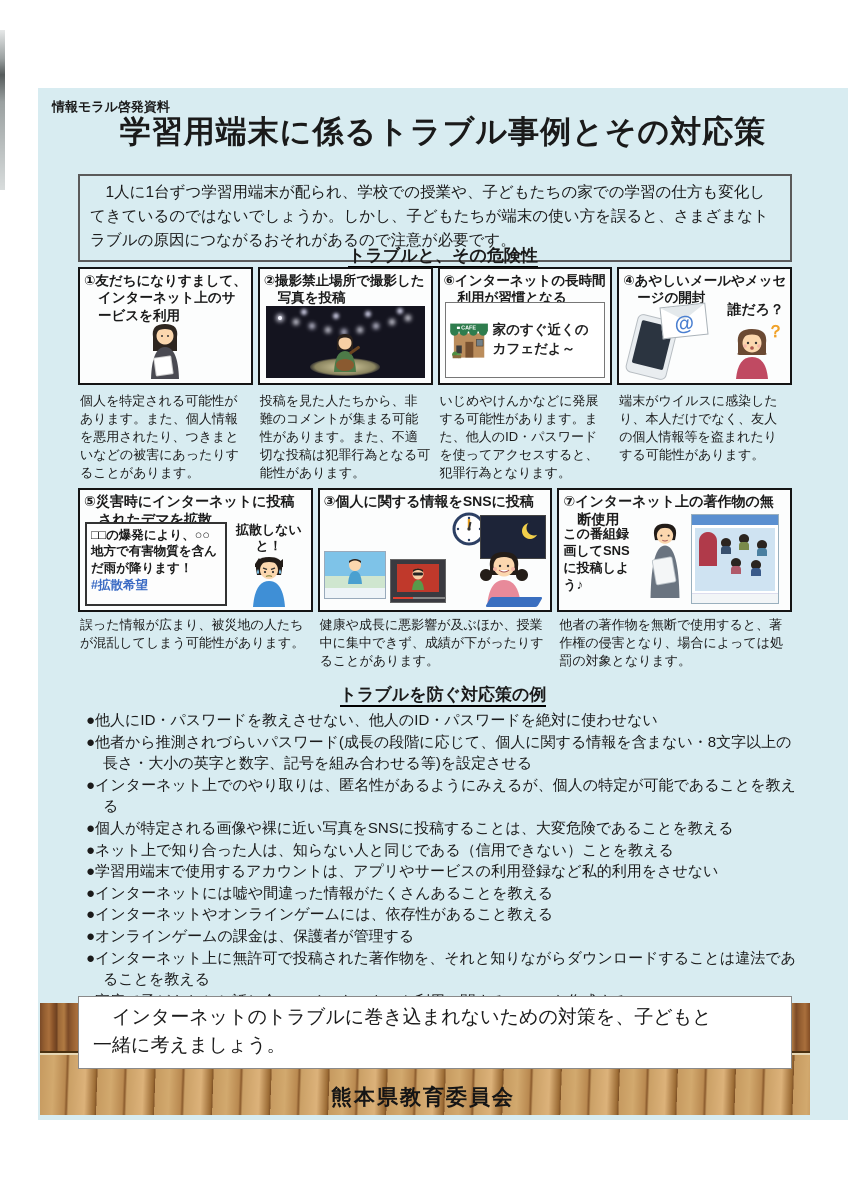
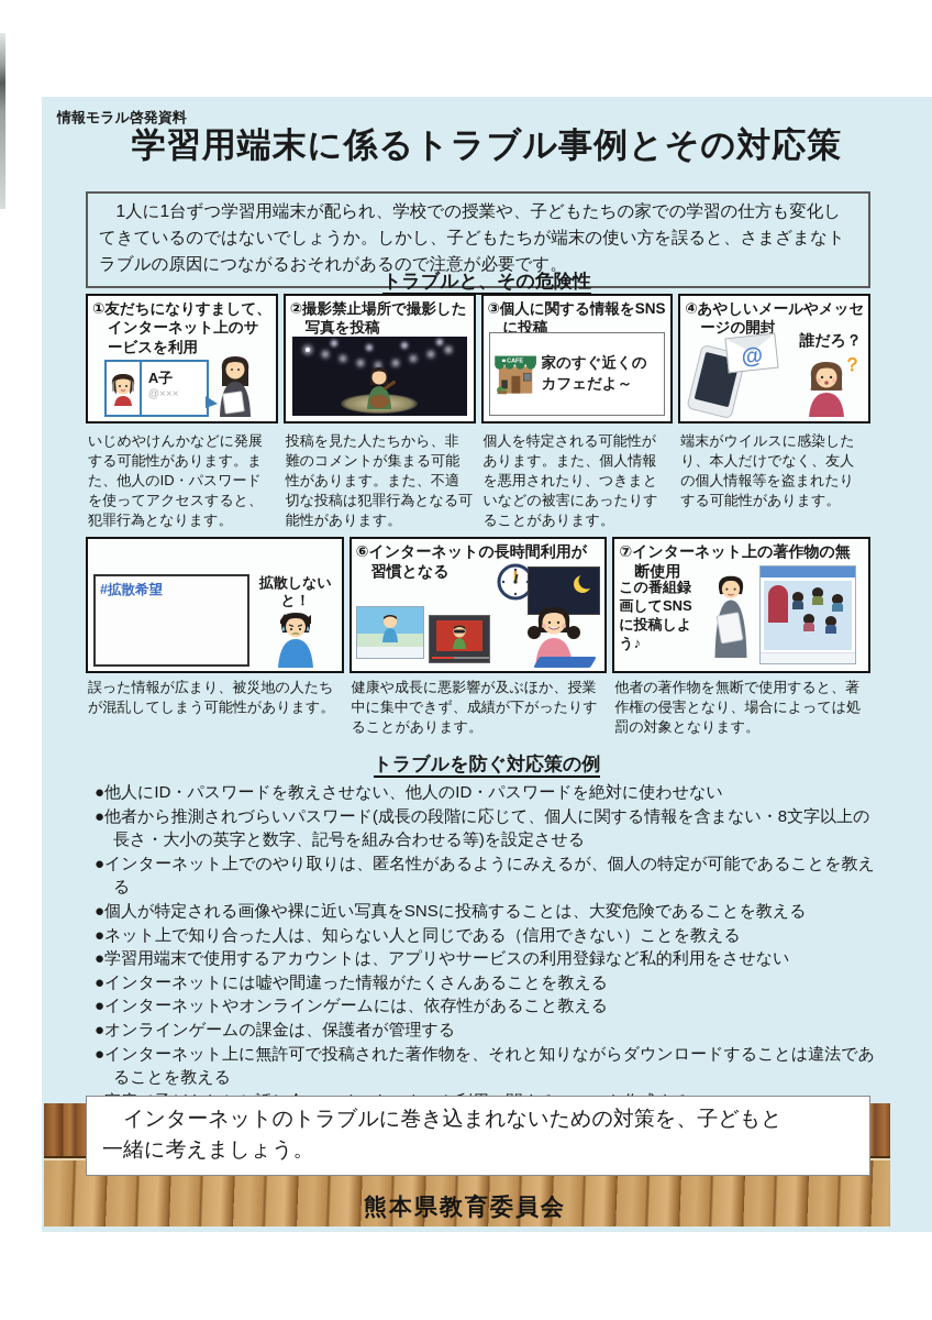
  情報モラル啓発資料
  学習用端末に係るトラブル事例とその対応策
  1人に1台ずつ学習用端末が配られ、学校での授業や、子どもたちの家での学習の仕方も変化してきているのではないでしょうか。しかし、子どもたちが端末の使い方を誤ると、さまざまなトラブルの原因につながるおそれがあるので注意が必要です。
  トラブルと、その危険性
  ①友だちになりすまして、インターネット上のサービスを利用
+ A子
+ @×××
  ②撮影禁止場所で撮影した写真を投稿
- ⑥インターネットの長時間利用が習慣となる
+ ③個人に関する情報をSNSに投稿
  家のすぐ近くのカフェだよ～
  ④あやしいメールやメッセージの開封
  誰だろ？
  ？
- 個人を特定される可能性があります。また、個人情報を悪用されたり、つきまといなどの被害にあったりすることがあります。
+ いじめやけんかなどに発展する可能性があります。また、他人のID・パスワードを使ってアクセスすると、犯罪行為となります。
  投稿を見た人たちから、非難のコメントが集まる可能性があります。また、不適切な投稿は犯罪行為となる可能性があります。
- いじめやけんかなどに発展する可能性があります。また、他人のID・パスワードを使ってアクセスすると、犯罪行為となります。
+ 個人を特定される可能性があります。また、個人情報を悪用されたり、つきまといなどの被害にあったりすることがあります。
  端末がウイルスに感染したり、本人だけでなく、友人の個人情報等を盗まれたりする可能性があります。
- ⑤災害時にインターネットに投稿されたデマを拡散
- □□の爆発により、○○地方で有害物質を含んだ雨が降ります！
  #拡散希望
  拡散しないと！
- ③個人に関する情報をSNSに投稿
+ ⑥インターネットの長時間利用が習慣となる
  ⑦インターネット上の著作物の無断使用
  この番組録画してSNSに投稿しよう♪
  誤った情報が広まり、被災地の人たちが混乱してしまう可能性があります。
  健康や成長に悪影響が及ぶほか、授業中に集中できず、成績が下がったりすることがあります。
  他者の著作物を無断で使用すると、著作権の侵害となり、場合によっては処罰の対象となります。
  トラブルを防ぐ対応策の例
  ●他人にID・パスワードを教えさせない、他人のID・パスワードを絶対に使わせない
  ●他者から推測されづらいパスワード(成長の段階に応じて、個人に関する情報を含まない・8文字以上の長さ・大小の英字と数字、記号を組み合わせる等)を設定させる
  ●インターネット上でのやり取りは、匿名性があるようにみえるが、個人の特定が可能であることを教える
  ●個人が特定される画像や裸に近い写真をSNSに投稿することは、大変危険であることを教える
  ●ネット上で知り合った人は、知らない人と同じである（信用できない）ことを教える
  ●学習用端末で使用するアカウントは、アプリやサービスの利用登録など私的利用をさせない
  ●インターネットには嘘や間違った情報がたくさんあることを教える
  ●インターネットやオンラインゲームには、依存性があること教える
  ●オンラインゲームの課金は、保護者が管理する
  ●インターネット上に無許可で投稿された著作物を、それと知りながらダウンロードすることは違法であることを教える
  インターネットのトラブルに巻き込まれないための対策を、子どもと
  一緒に考えましょう。
  熊本県教育委員会
